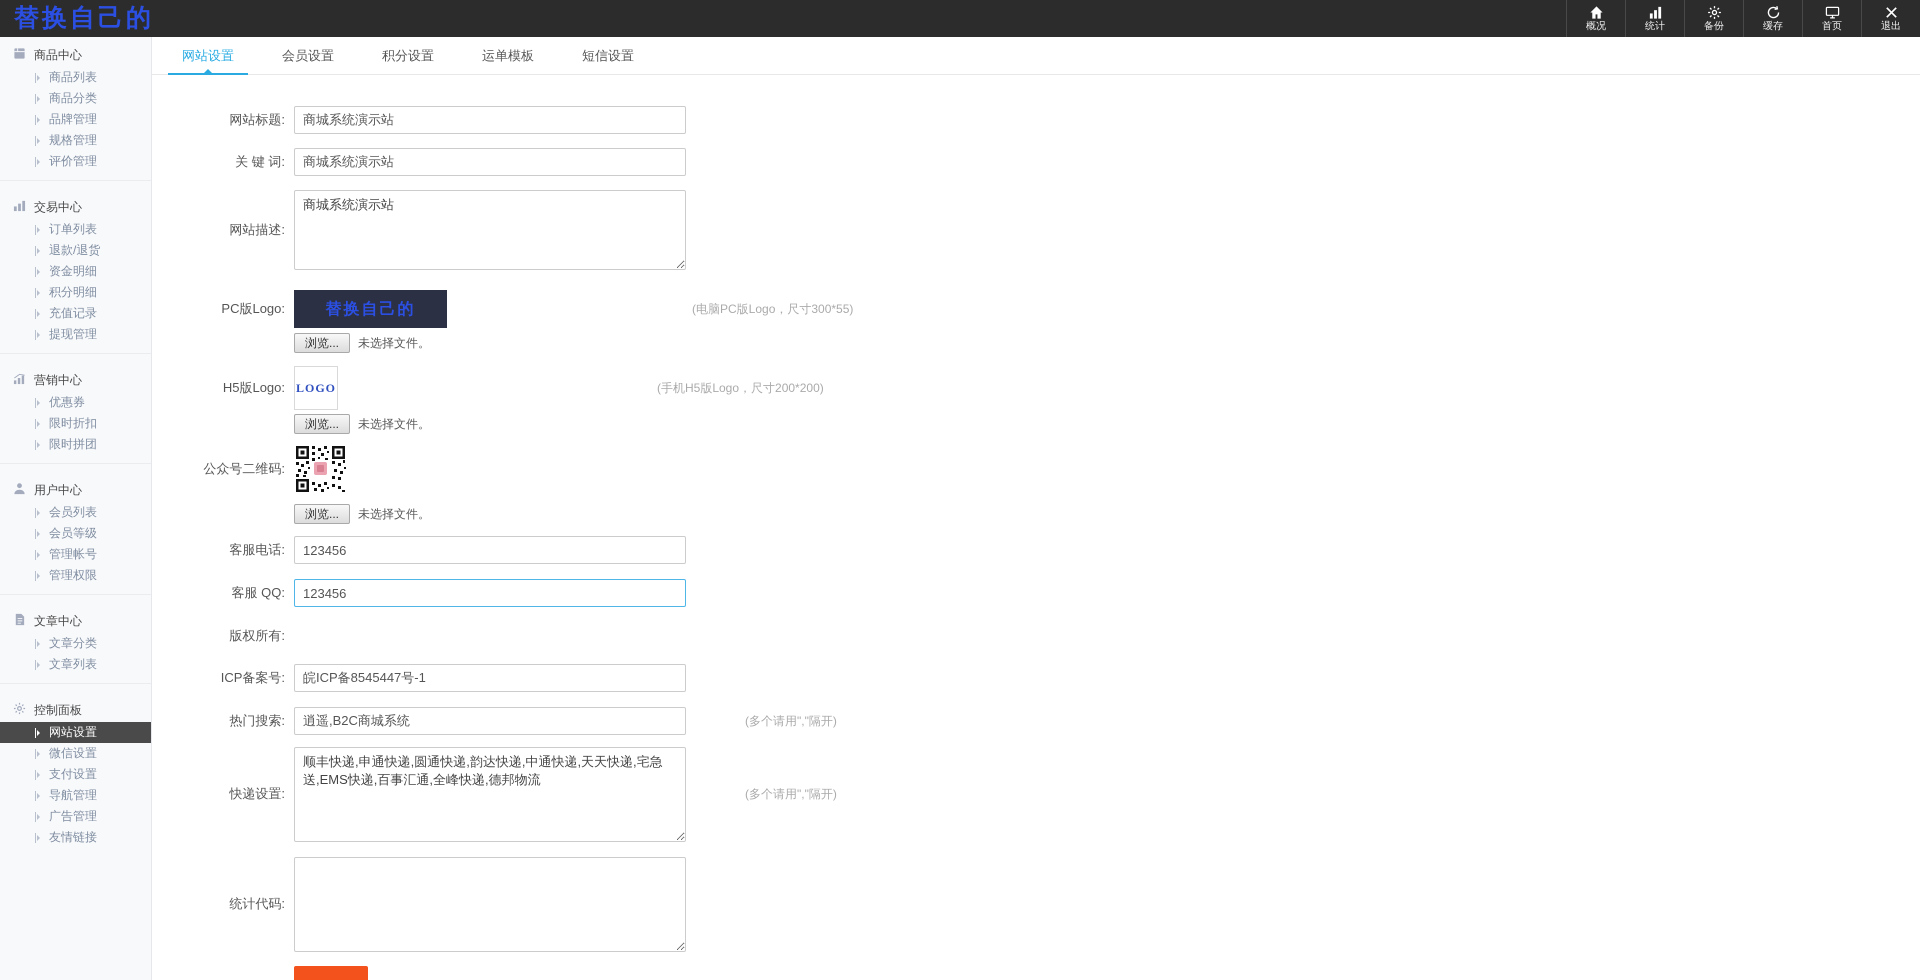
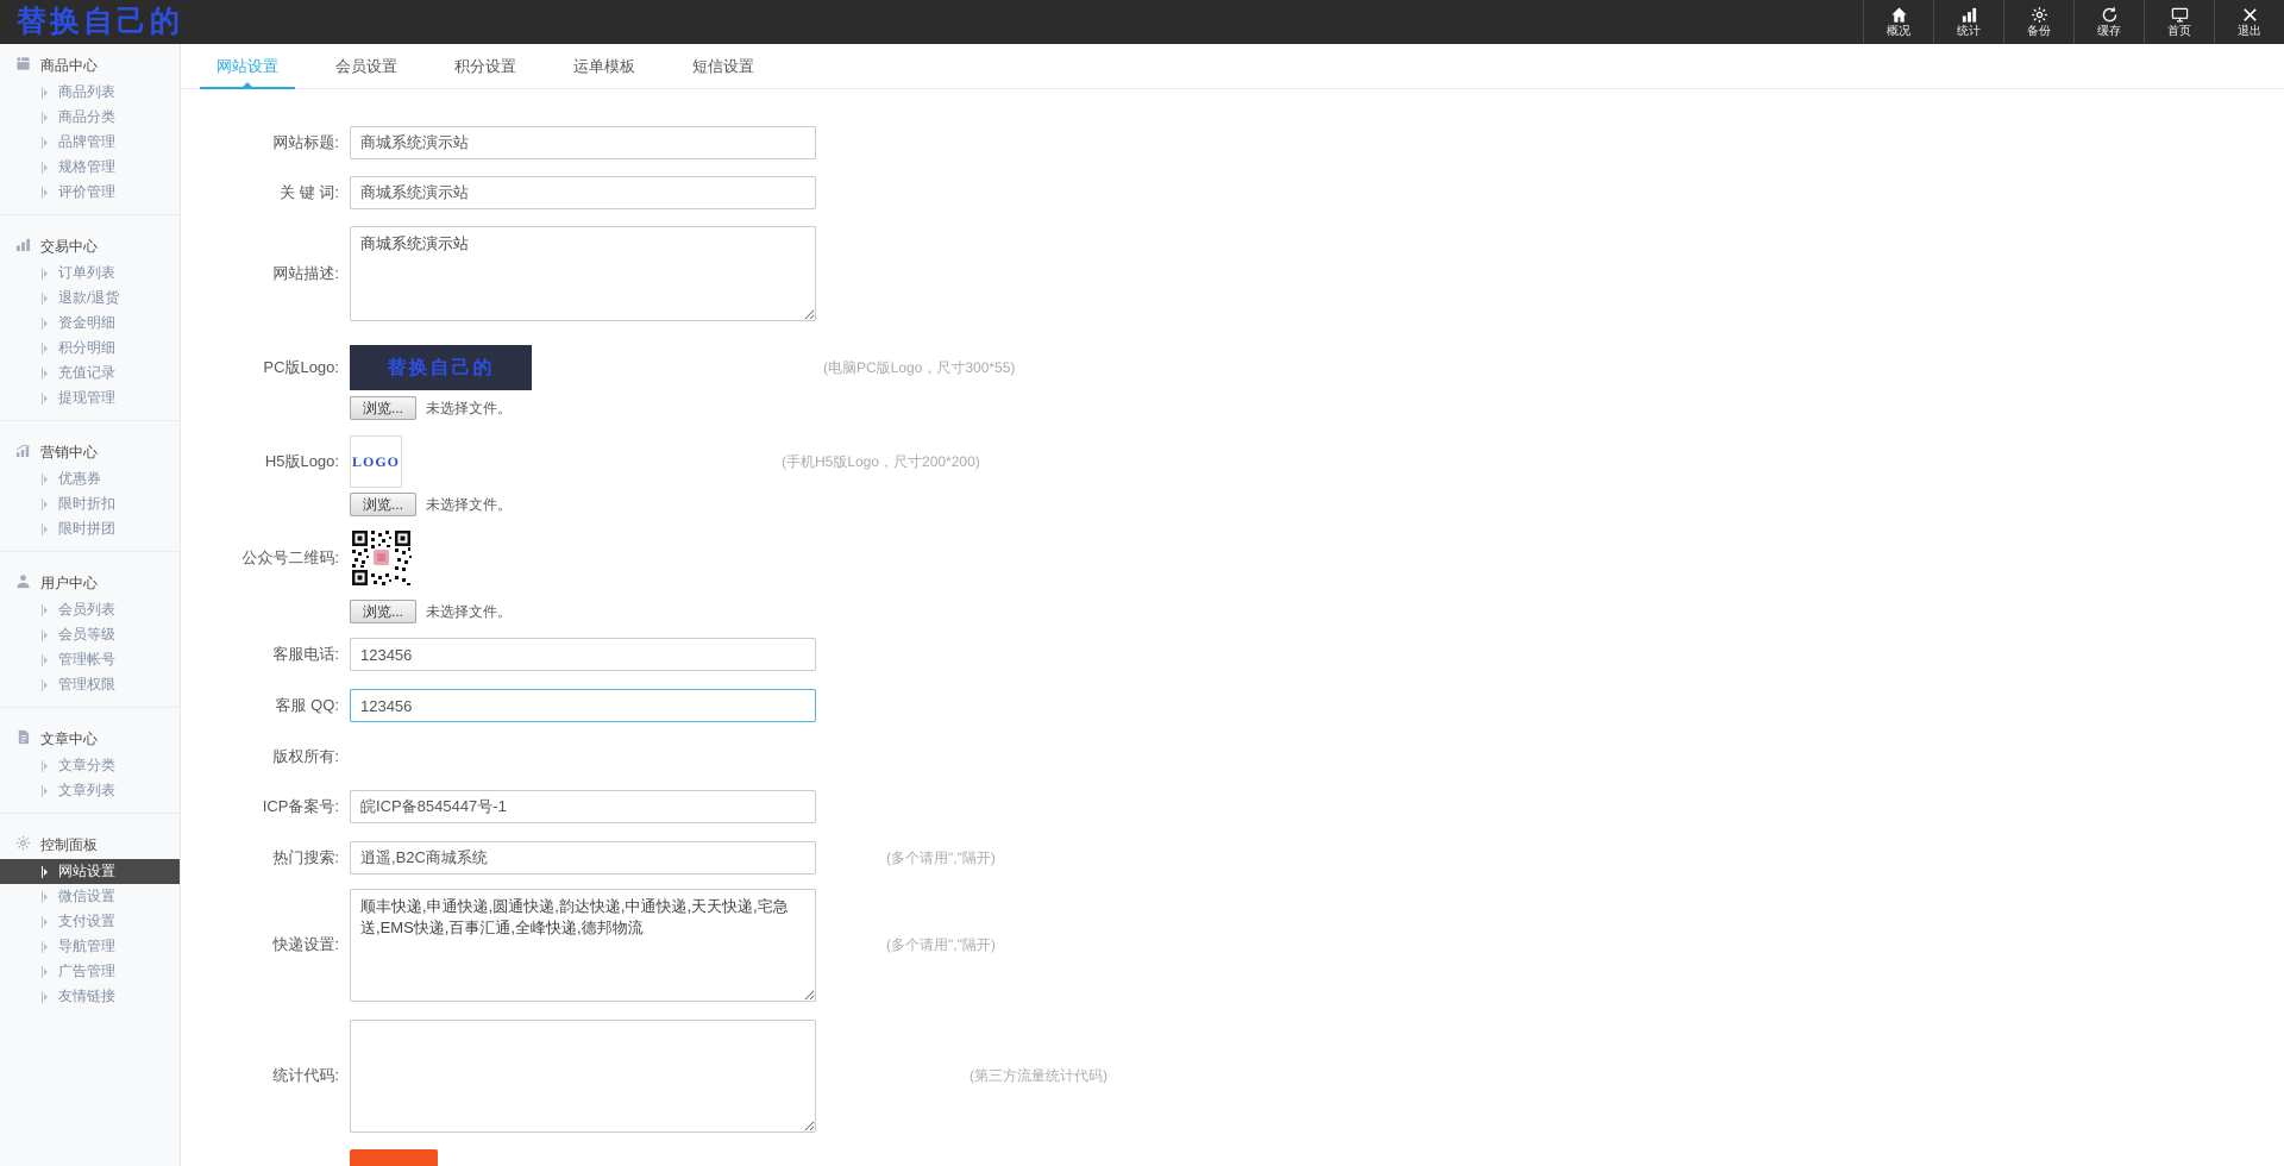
  替换自己的
  概况
  统计
  备份
  缓存
  首页
  退出
  商品中心
  商品列表
  商品分类
  品牌管理
  规格管理
  评价管理
  交易中心
  订单列表
  退款/退货
  资金明细
  积分明细
  充值记录
  提现管理
  营销中心
  优惠券
  限时折扣
  限时拼团
  用户中心
  会员列表
  会员等级
  管理帐号
  管理权限
  文章中心
  文章分类
  文章列表
  控制面板
  网站设置
  微信设置
  支付设置
  导航管理
  广告管理
  友情链接
  网站设置
  会员设置
  积分设置
  运单模板
  短信设置
  网站标题:
  商城系统演示站
  关 键 词:
  商城系统演示站
  网站描述:
  商城系统演示站
  PC版Logo:
  替换自己的
  浏览...
  未选择文件。
  (电脑PC版Logo，尺寸300*55)
  H5版Logo:
  LOGO
  浏览...
  未选择文件。
  (手机H5版Logo，尺寸200*200)
  公众号二维码:
  浏览...
  未选择文件。
  客服电话:
  123456
  客服 QQ:
  123456
  版权所有:
  ICP备案号:
  皖ICP备8545447号-1
  热门搜索:
  逍遥,B2C商城系统
  (多个请用","隔开)
  快递设置:
  (多个请用","隔开)
  统计代码:
+ (第三方流量统计代码)
